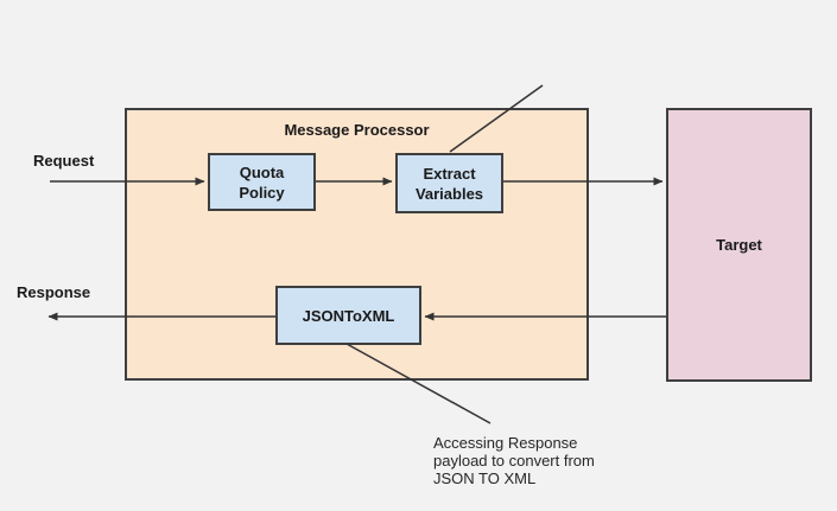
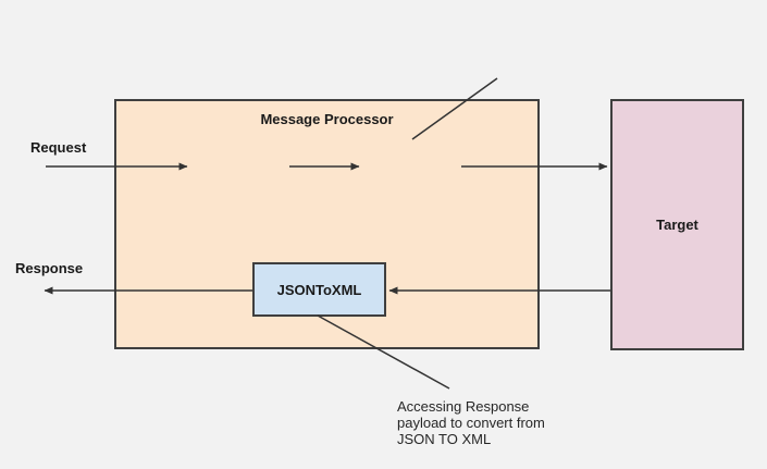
  Message Processor
  Target
- Quota
- Policy
- Extract
- Variables
  JSONToXML
  Request
  Response
  Accessing Response
  payload to convert from
  JSON TO XML
